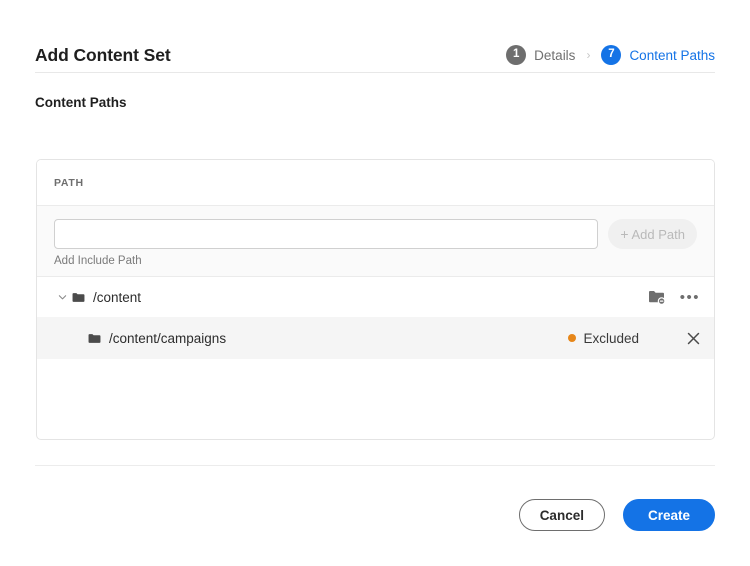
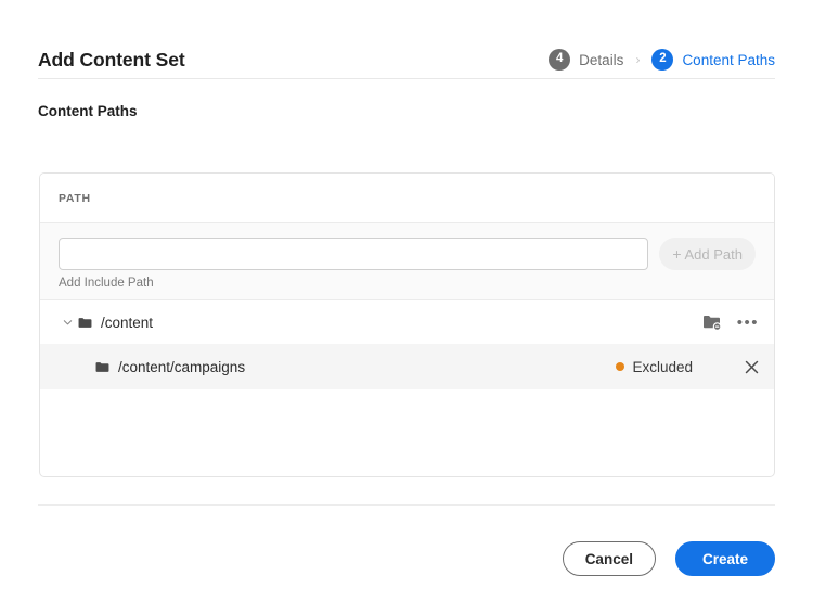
  Add Content Set
- 1
+ 4
  Details
  ›
- 7
+ 2
  Content Paths
  Content Paths
  PATH
  +
  Add Path
  Add Include Path
  /content
  •••
  /content/campaigns
  Excluded
  Cancel
  Create
